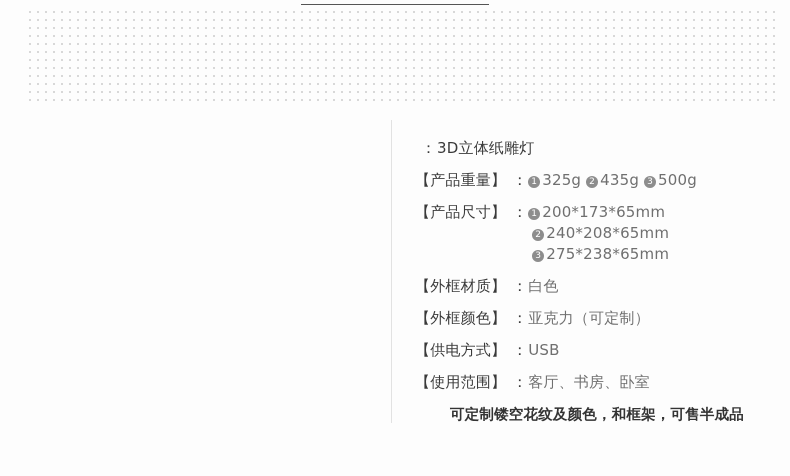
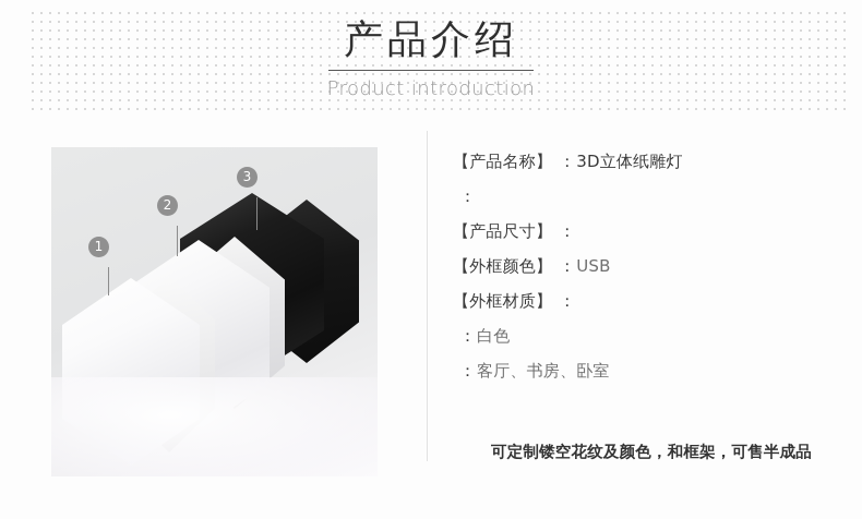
+ 产品介绍
+ Product introduction
+ 1
+ 2
+ 3
+ 【产品名称】
  ：
  3D立体纸雕灯
- 【产品重量】
  ：
- 1 325g 2 435g 3 500g
  【产品尺寸】
  ：
- 1 200*173*65mm
- 2 240*208*65mm
- 3 275*238*65mm
- 【外框材质】
+ 【外框颜色】
  ：
- 白色
+ USB
- 【外框颜色】
+ 【外框材质】
  ：
- 亚克力（可定制）
- 【供电方式】
  ：
- USB
+ 白色
- 【使用范围】
  ：
  客厅、书房、卧室
  可定制镂空花纹及颜色，和框架，可售半成品
